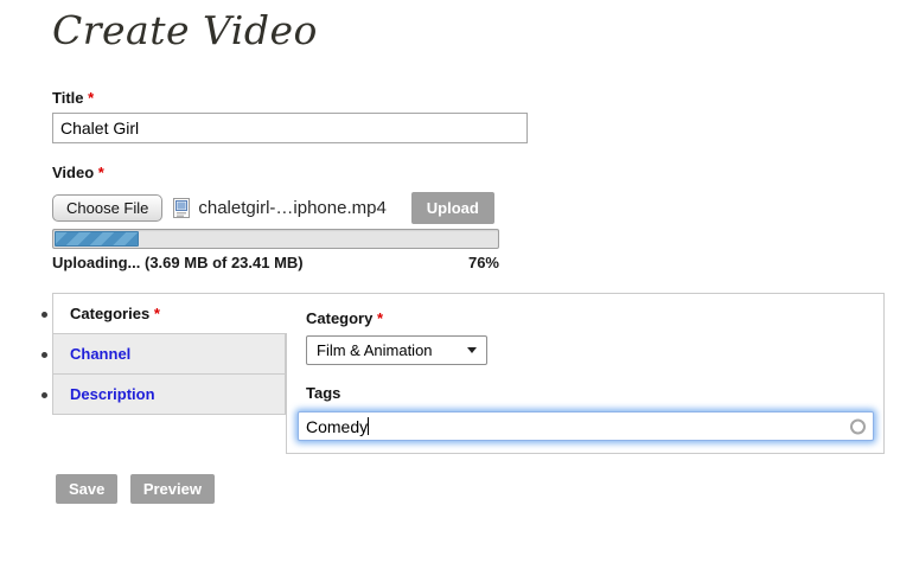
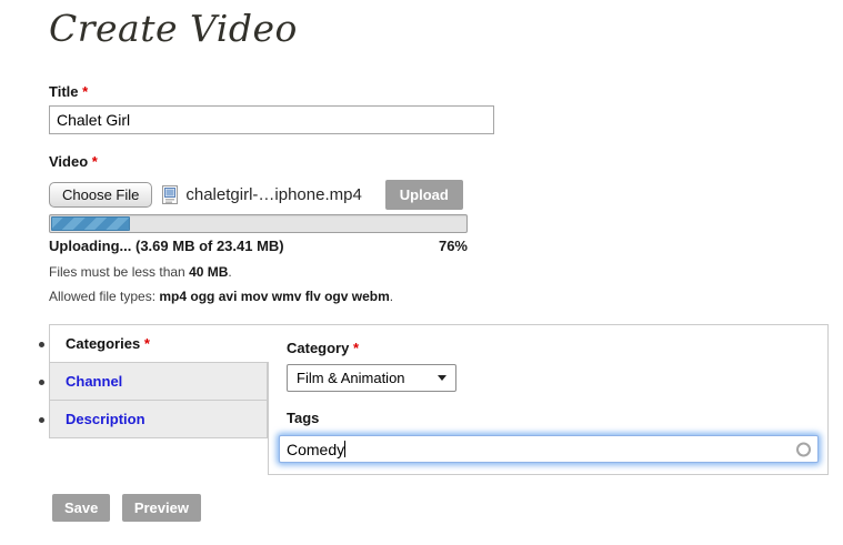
  Create Video
  Title *
  Chalet Girl
  Video *
  Choose File
  chaletgirl-…iphone.mp4
  Upload
  Uploading... (3.69 MB of 23.41 MB)
  76%
+ Files must be less than 40 MB.
+ Allowed file types: mp4 ogg avi mov wmv flv ogv webm.
  Categories *
  Channel
  Description
  Category *
  Film & Animation
  Tags
  Comedy
  Save Preview
